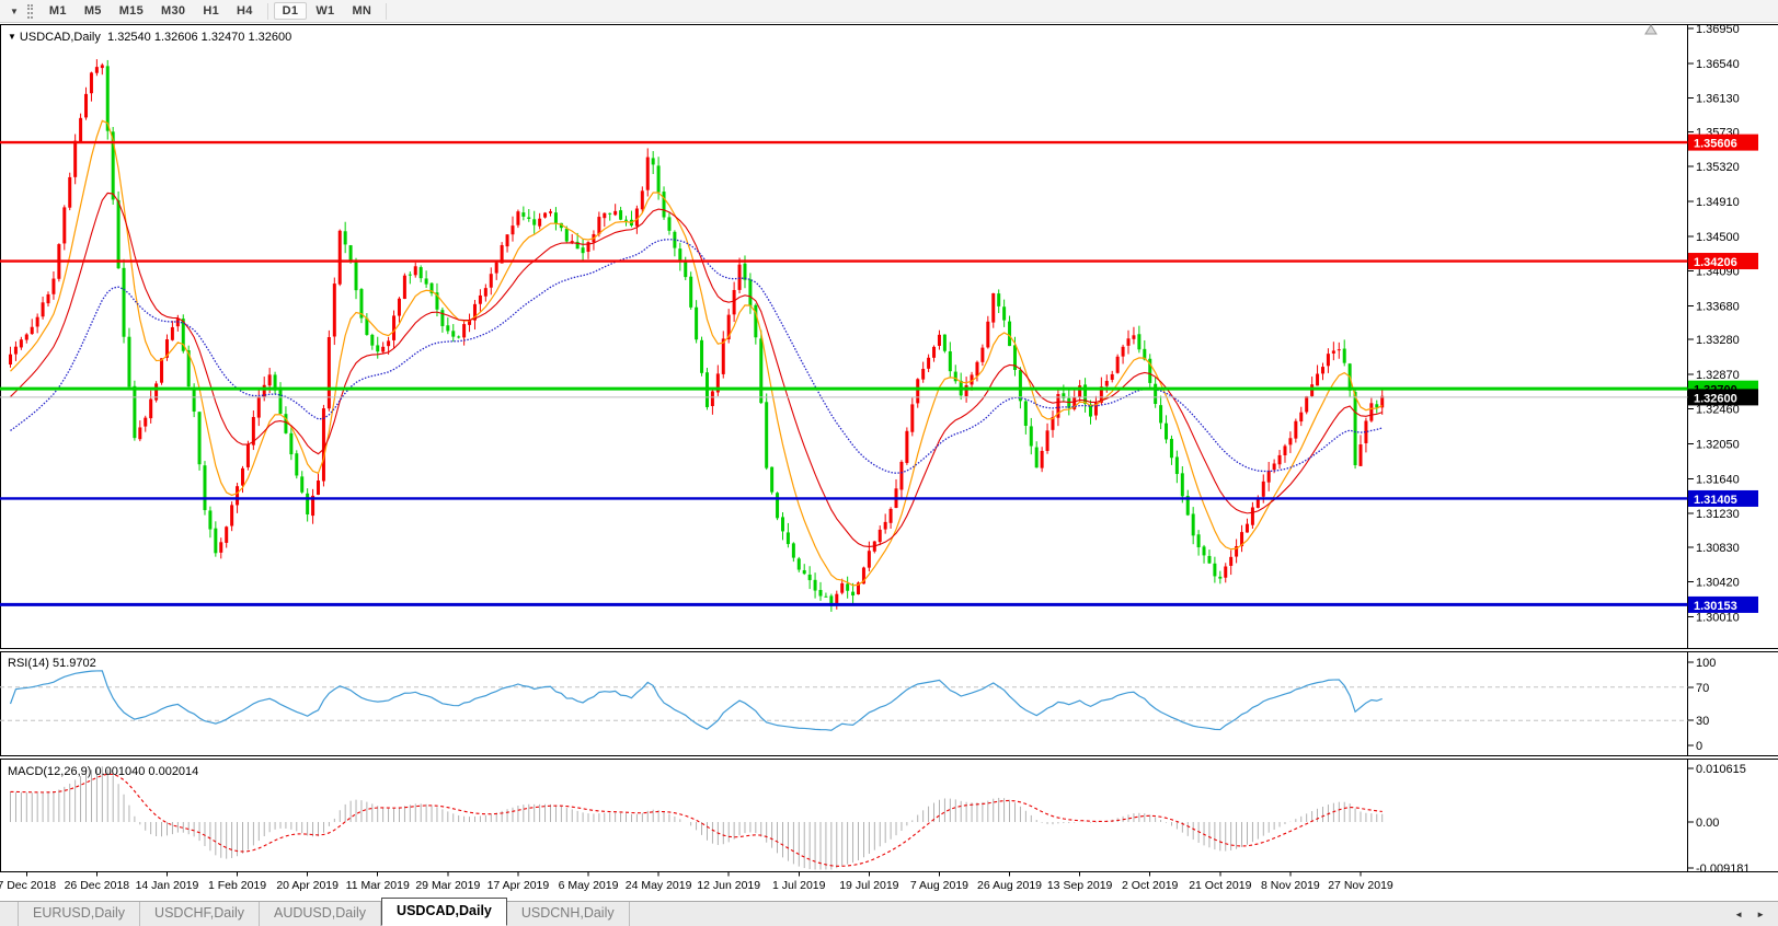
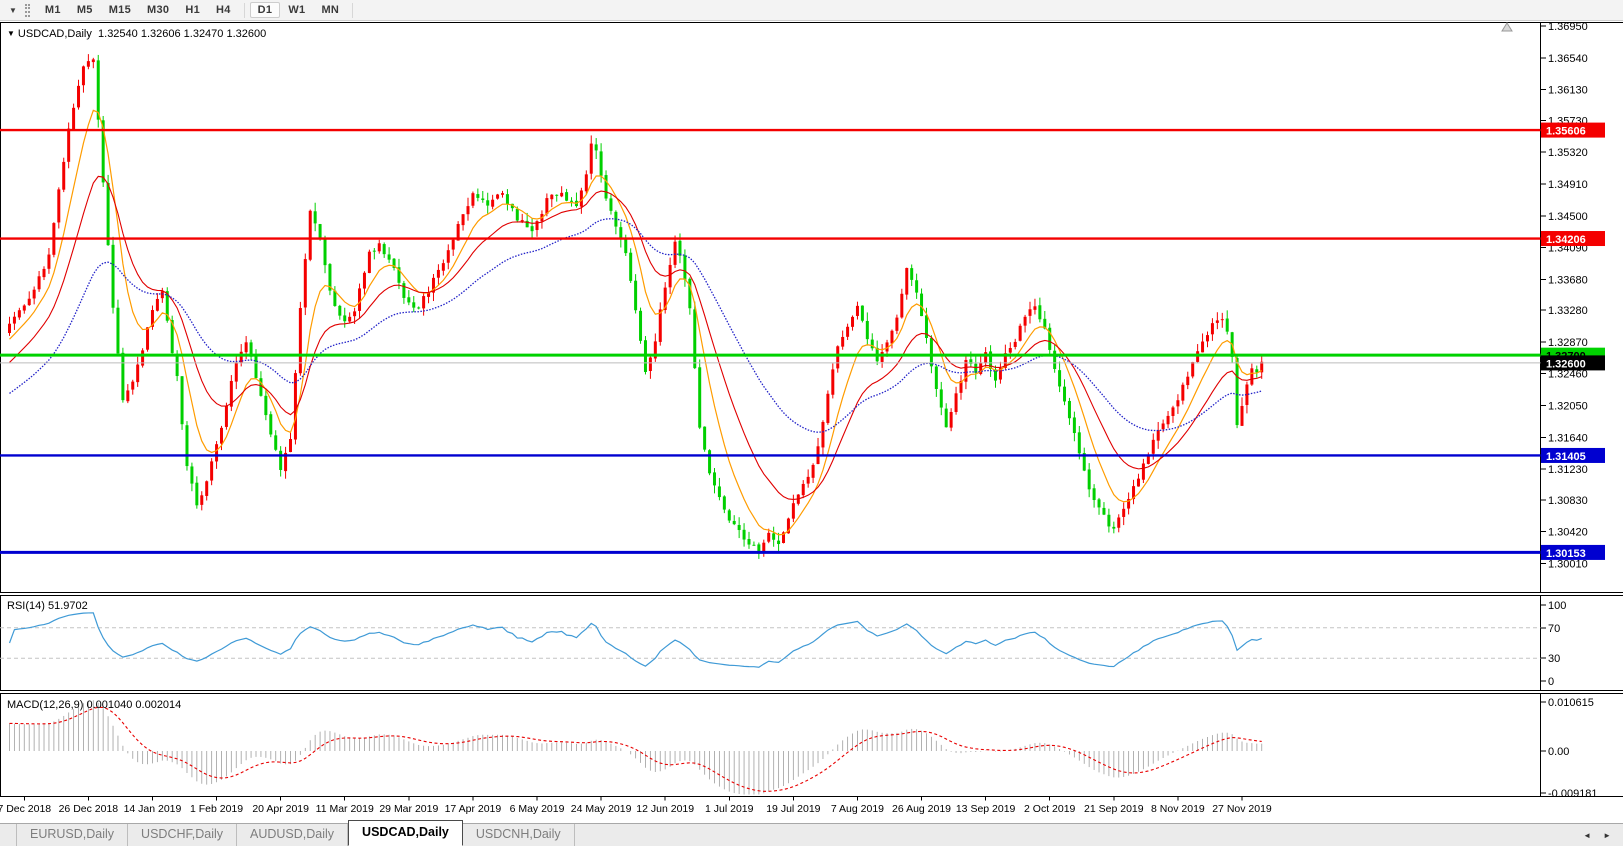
  ▼
  M1
  M5
  M15
  M30
  H1
  H4
  D1
  W1
  MN
  1.36950
  1.36540
  1.36130
  1.35730
  1.35320
  1.34910
  1.34500
  1.34090
  1.33680
  1.33280
  1.32870
  1.32460
  1.32050
  1.31640
  1.31230
  1.30830
  1.30420
  1.30010
  100
  70
  30
  0
  0.010615
  0.00
  -0.009181
  1.35606
  1.34206
  1.31405
  1.30153
  1.32600
  7 Dec 2018
  26 Dec 2018
  14 Jan 2019
  1 Feb 2019
  20 Apr 2019
  11 Mar 2019
  29 Mar 2019
  17 Apr 2019
  6 May 2019
  24 May 2019
  12 Jun 2019
  1 Jul 2019
  19 Jul 2019
  7 Aug 2019
  26 Aug 2019
  13 Sep 2019
  2 Oct 2019
- 21 Oct 2019
+ 21 Sep 2019
  8 Nov 2019
  27 Nov 2019
  ▼ USDCAD,Daily 1.32540 1.32606 1.32470 1.32600
  RSI(14) 51.9702
  MACD(12,26,9) 0.001040 0.002014
  EURUSD,Daily
  USDCHF,Daily
  AUDUSD,Daily
  USDCAD,Daily
  USDCNH,Daily
  ◄
  ►
